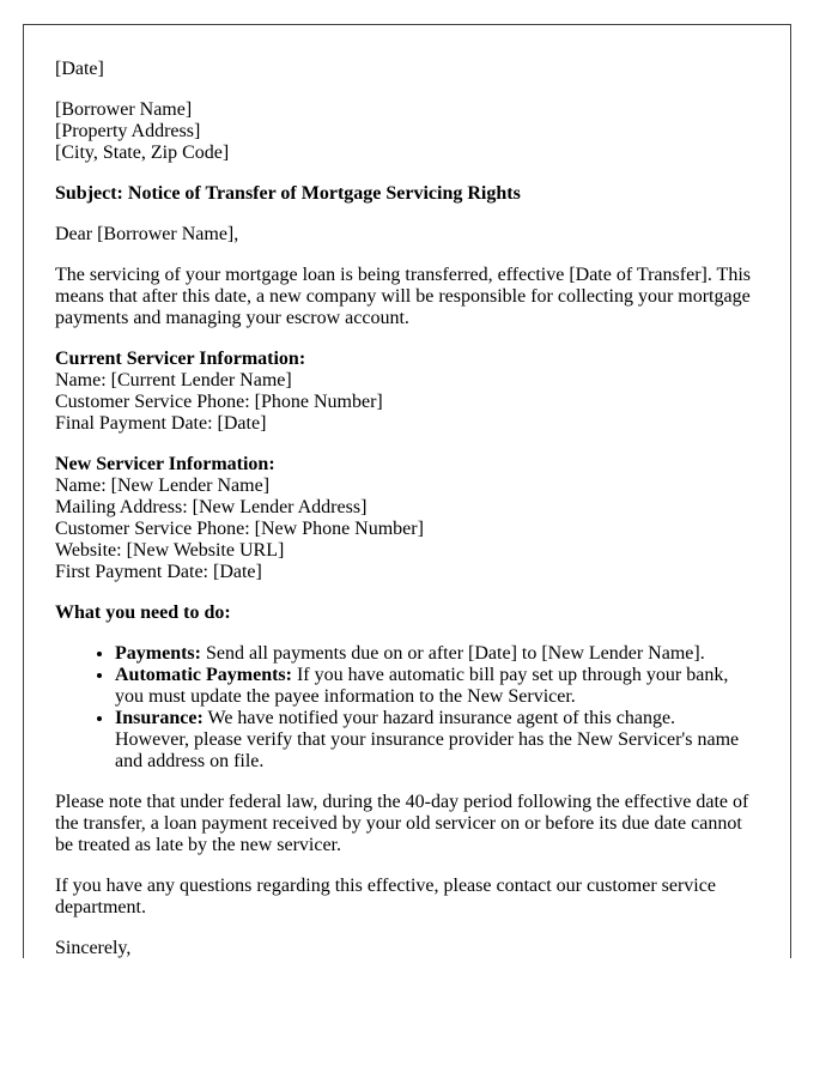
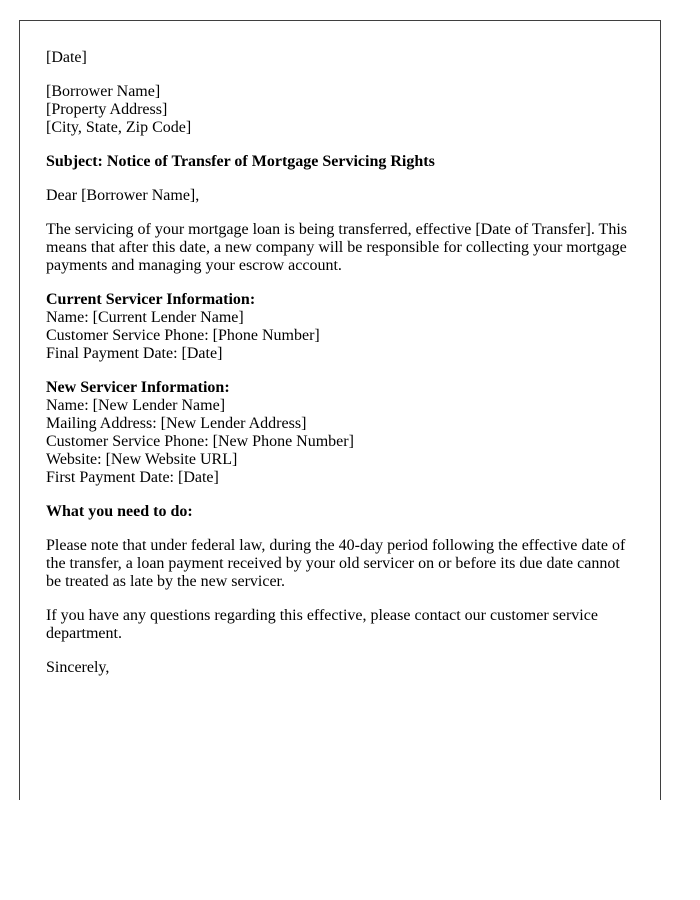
  [Date]
  [Borrower Name]
  [Property Address]
  [City, State, Zip Code]
  Subject: Notice of Transfer of Mortgage Servicing Rights
  Dear [Borrower Name],
  The servicing of your mortgage loan is being transferred, effective [Date of Transfer]. This means that after this date, a new company will be responsible for collecting your mortgage payments and managing your escrow account.
  Current Servicer Information:
  Name: [Current Lender Name]
  Customer Service Phone: [Phone Number]
  Final Payment Date: [Date]
  New Servicer Information:
  Name: [New Lender Name]
  Mailing Address: [New Lender Address]
  Customer Service Phone: [New Phone Number]
  Website: [New Website URL]
  First Payment Date: [Date]
  What you need to do:
- Payments: Send all payments due on or after [Date] to [New Lender Name].
- Automatic Payments: If you have automatic bill pay set up through your bank, you must update the payee information to the New Servicer.
- Insurance: We have notified your hazard insurance agent of this change. However, please verify that your insurance provider has the New Servicer's name and address on file.
  Please note that under federal law, during the 40-day period following the effective date of the transfer, a loan payment received by your old servicer on or before its due date cannot be treated as late by the new servicer.
  If you have any questions regarding this effective, please contact our customer service department.
  Sincerely,
